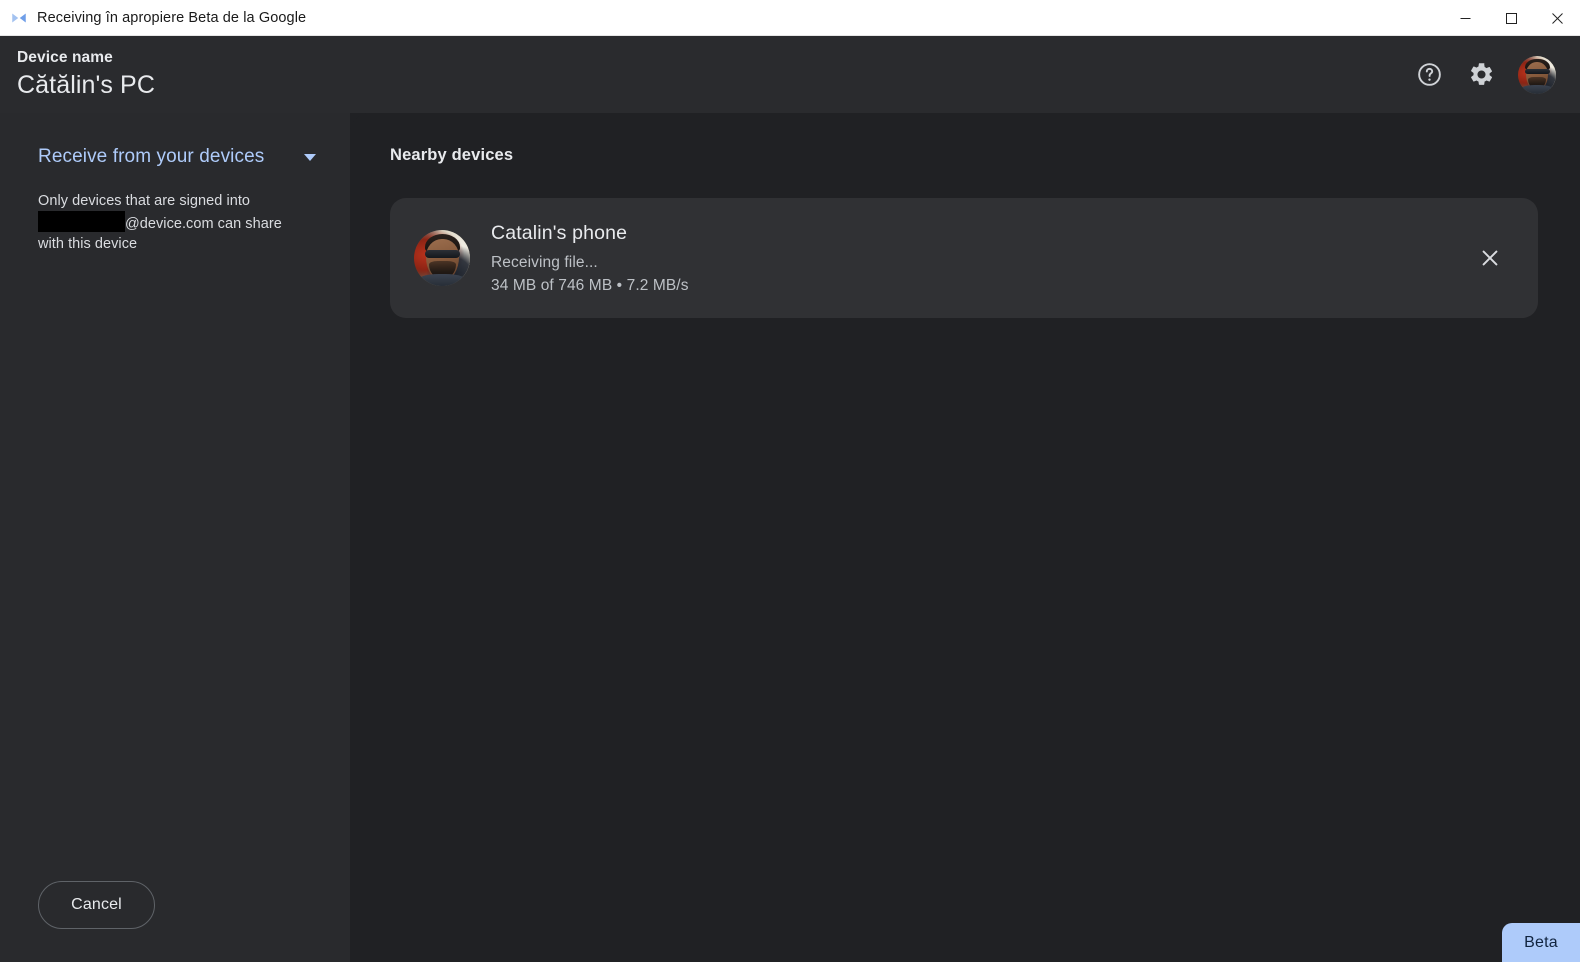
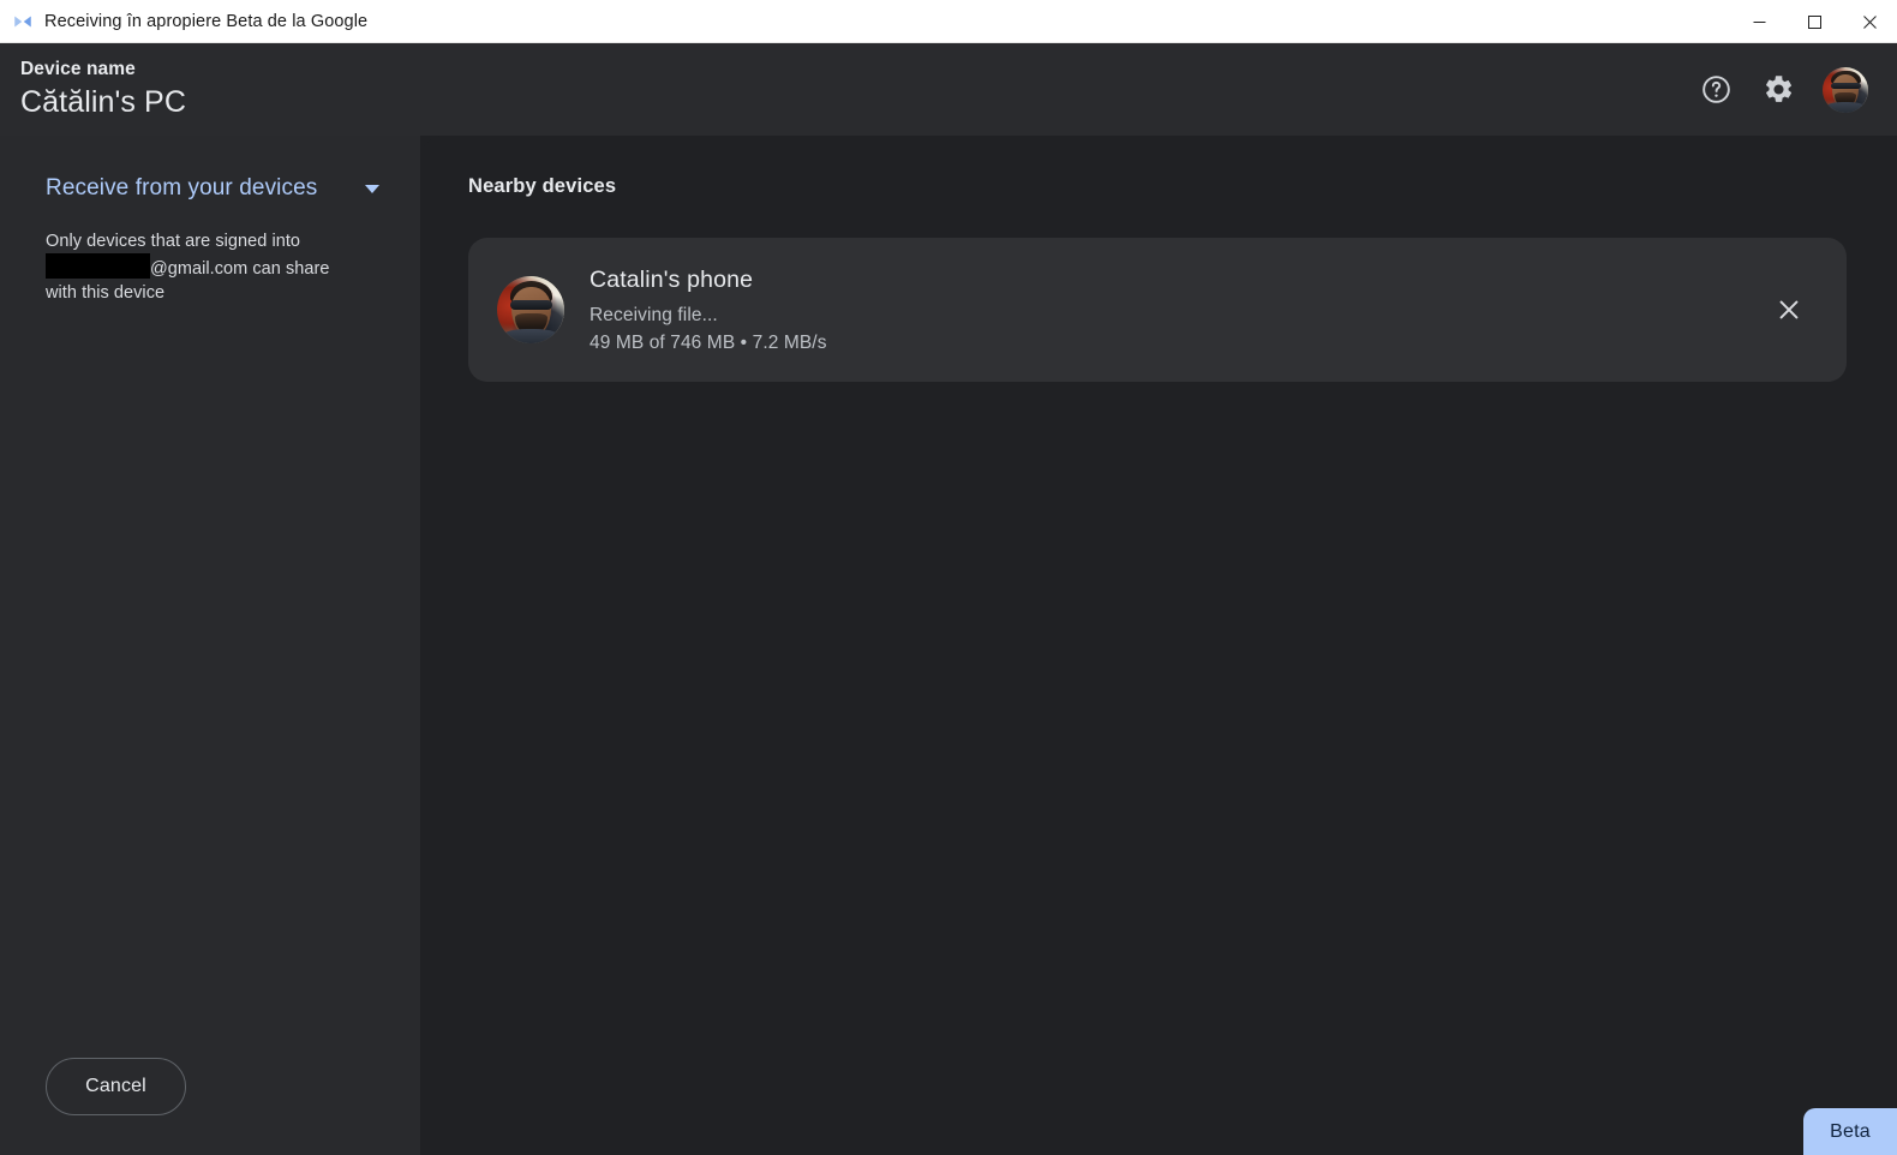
  Receiving în apropiere Beta de la Google
  Device name
  Cătălin's PC
  Receive from your devices
- Only devices that are signed into @device.com can share with this device
+ Only devices that are signed into @gmail.com can share with this device
  Cancel
  Nearby devices
  Catalin's phone
  Receiving file...
- 34 MB of 746 MB • 7.2 MB/s
+ 49 MB of 746 MB • 7.2 MB/s
  Beta
